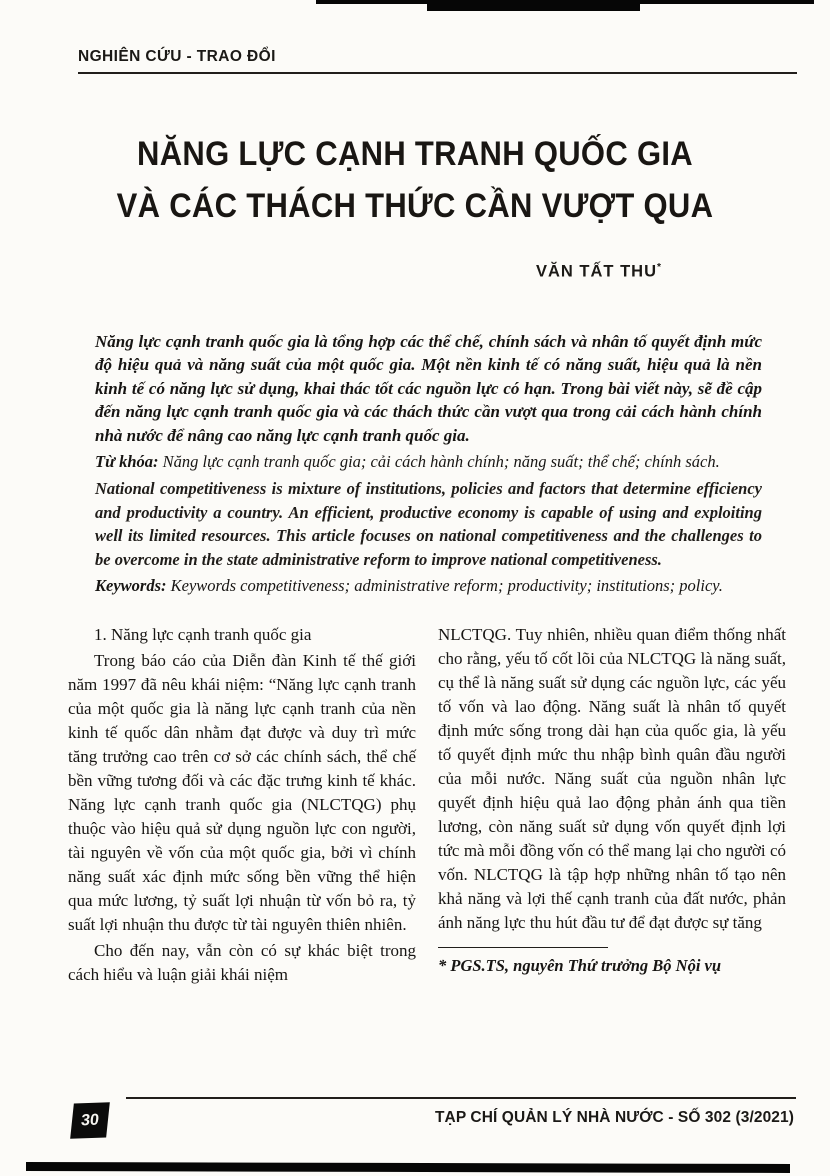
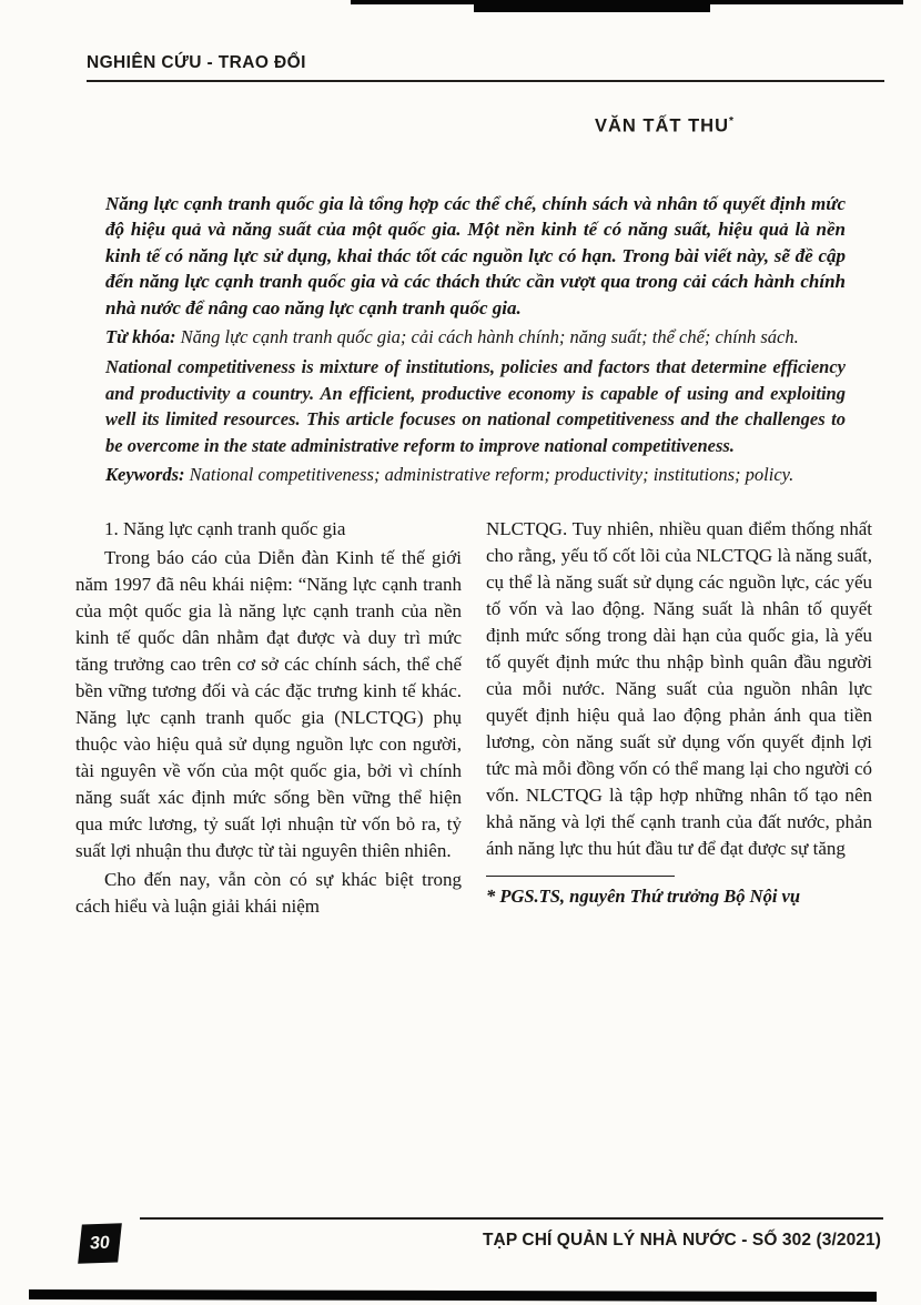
  NGHIÊN CỨU - TRAO ĐỔI
- NĂNG LỰC CẠNH TRANH QUỐC GIA
- VÀ CÁC THÁCH THỨC CẦN VƯỢT QUA
  VĂN TẤT THU*
  Năng lực cạnh tranh quốc gia là tổng hợp các thể chế, chính sách và nhân tố quyết định mức độ hiệu quả và năng suất của một quốc gia. Một nền kinh tế có năng suất, hiệu quả là nền kinh tế có năng lực sử dụng, khai thác tốt các nguồn lực có hạn. Trong bài viết này, sẽ đề cập đến năng lực cạnh tranh quốc gia và các thách thức cần vượt qua trong cải cách hành chính nhà nước để nâng cao năng lực cạnh tranh quốc gia.
  Từ khóa: Năng lực cạnh tranh quốc gia; cải cách hành chính; năng suất; thể chế; chính sách.
  National competitiveness is mixture of institutions, policies and factors that determine efficiency and productivity a country. An efficient, productive economy is capable of using and exploiting well its limited resources. This article focuses on national competitiveness and the challenges to be overcome in the state administrative reform to improve national competitiveness.
- Keywords: Keywords competitiveness; administrative reform; productivity; institutions; policy.
+ Keywords: National competitiveness; administrative reform; productivity; institutions; policy.
  1. Năng lực cạnh tranh quốc gia
  Trong báo cáo của Diễn đàn Kinh tế thế giới năm 1997 đã nêu khái niệm: “Năng lực cạnh tranh của một quốc gia là năng lực cạnh tranh của nền kinh tế quốc dân nhằm đạt được và duy trì mức tăng trưởng cao trên cơ sở các chính sách, thể chế bền vững tương đối và các đặc trưng kinh tế khác. Năng lực cạnh tranh quốc gia (NLCTQG) phụ thuộc vào hiệu quả sử dụng nguồn lực con người, tài nguyên về vốn của một quốc gia, bởi vì chính năng suất xác định mức sống bền vững thể hiện qua mức lương, tỷ suất lợi nhuận từ vốn bỏ ra, tỷ suất lợi nhuận thu được từ tài nguyên thiên nhiên.
  Cho đến nay, vẫn còn có sự khác biệt trong cách hiểu và luận giải khái niệm
  NLCTQG. Tuy nhiên, nhiều quan điểm thống nhất cho rằng, yếu tố cốt lõi của NLCTQG là năng suất, cụ thể là năng suất sử dụng các nguồn lực, các yếu tố vốn và lao động. Năng suất là nhân tố quyết định mức sống trong dài hạn của quốc gia, là yếu tố quyết định mức thu nhập bình quân đầu người của mỗi nước. Năng suất của nguồn nhân lực quyết định hiệu quả lao động phản ánh qua tiền lương, còn năng suất sử dụng vốn quyết định lợi tức mà mỗi đồng vốn có thể mang lại cho người có vốn. NLCTQG là tập hợp những nhân tố tạo nên khả năng và lợi thế cạnh tranh của đất nước, phản ánh năng lực thu hút đầu tư để đạt được sự tăng
  * PGS.TS, nguyên Thứ trưởng Bộ Nội vụ
  TẠP CHÍ QUẢN LÝ NHÀ NƯỚC - SỐ 302 (3/2021)
